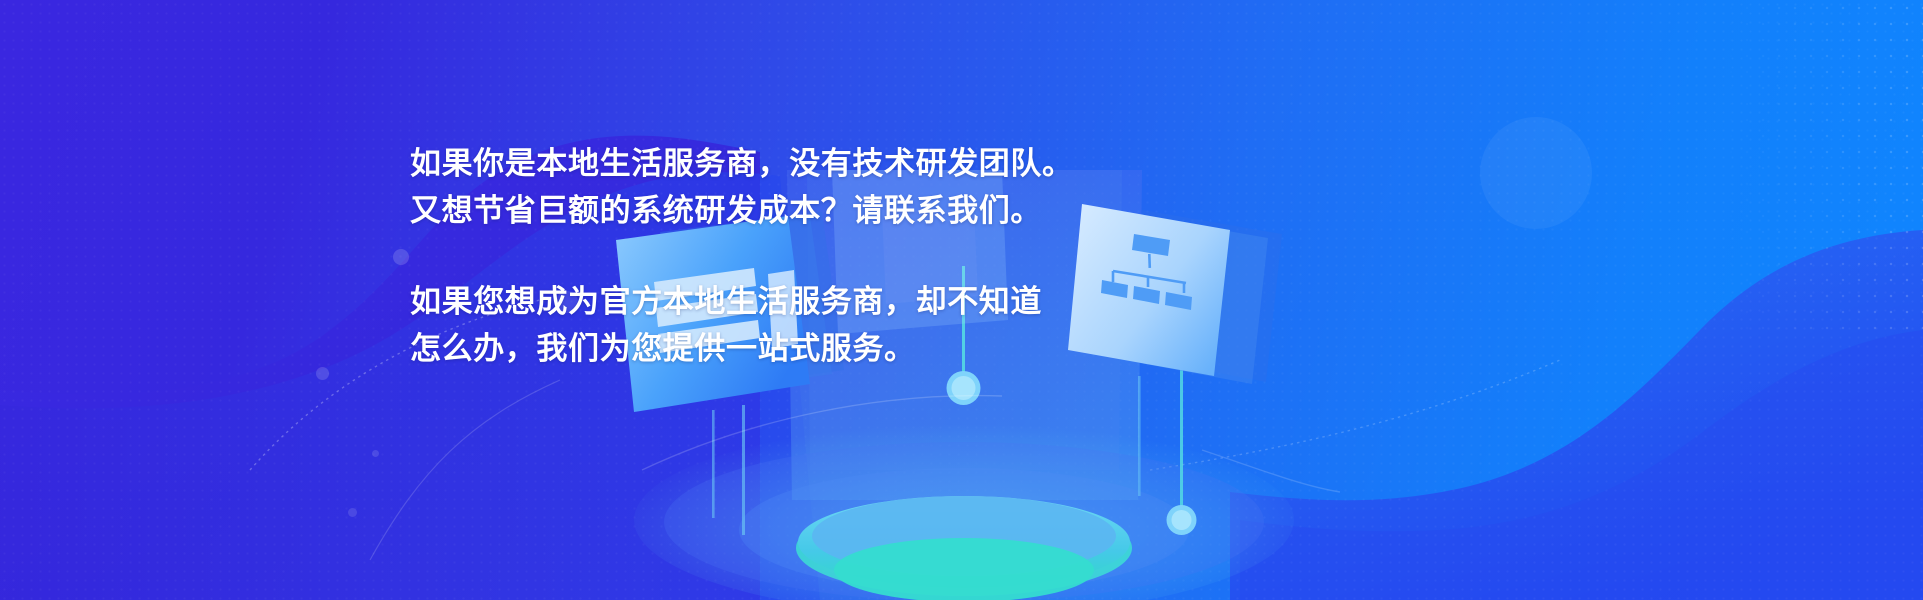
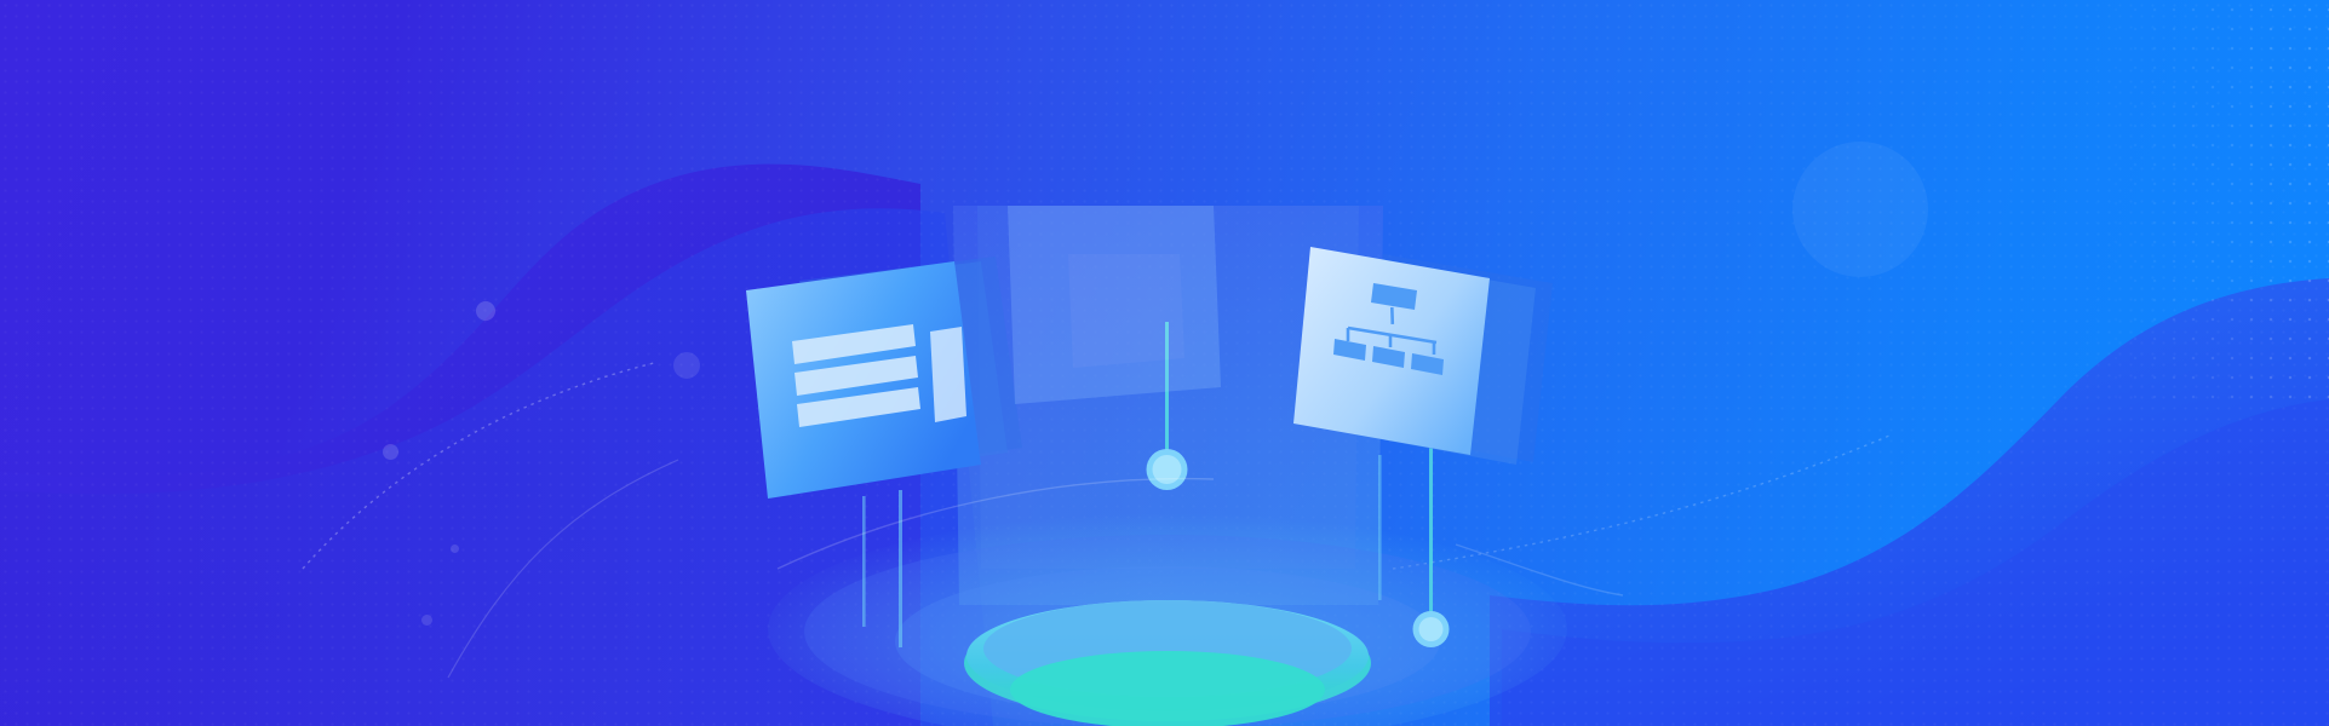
- 如果你是本地生活服务商，没有技术研发团队。
- 又想节省巨额的系统研发成本？请联系我们。
- 如果您想成为官方本地生活服务商，却不知道
- 怎么办，我们为您提供一站式服务。
